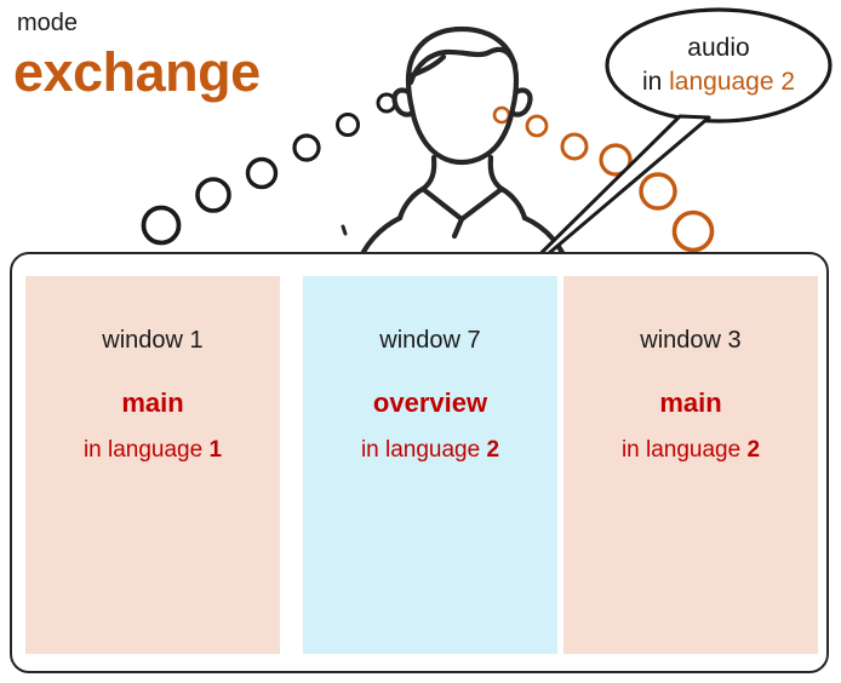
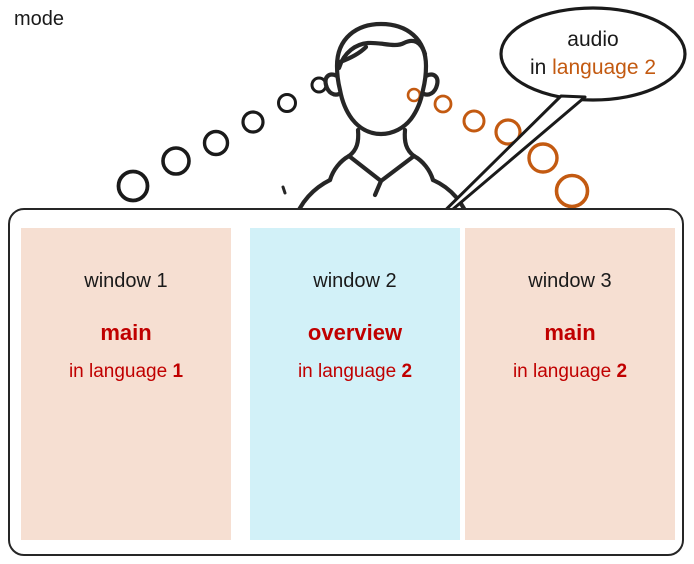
  mode
- exchange
  audio
  in language 2
  window 1
  main
  in language 1
- window 7
+ window 2
  overview
  in language 2
  window 3
  main
  in language 2
